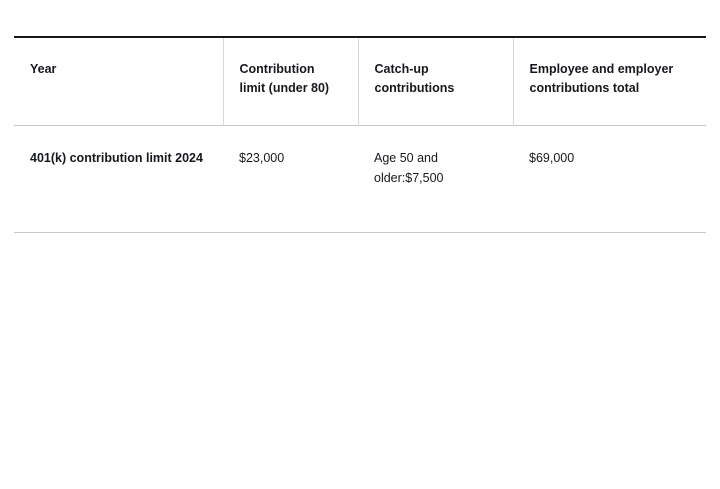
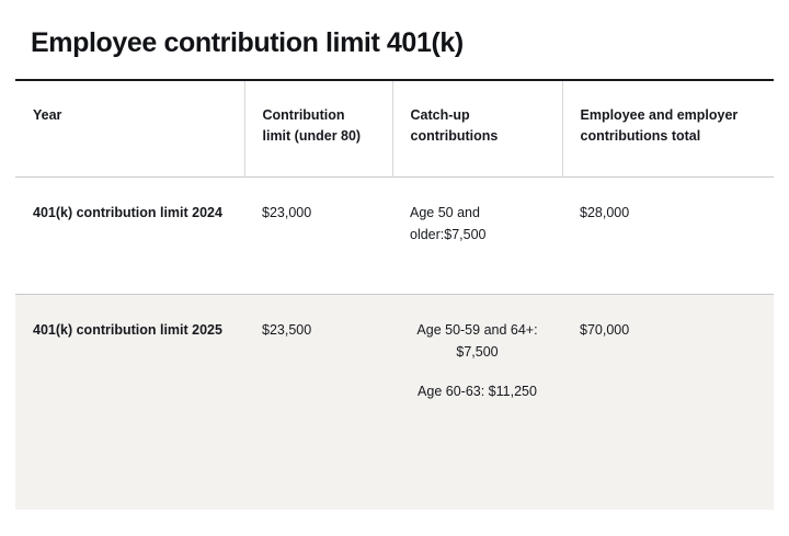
+ Employee contribution limit 401(k)
  Year	Contribution limit (under 80)	Catch-up contributions	Employee and employer contributions total
- 401(k) contribution limit 2024	$23,000	Age 50 and older:$7,500	$69,000
+ 401(k) contribution limit 2024	$23,000	Age 50 and older:$7,500	$28,000
+ 401(k) contribution limit 2025	$23,500	Age 50-59 and 64+: $7,500 Age 60-63: $11,250	$70,000
